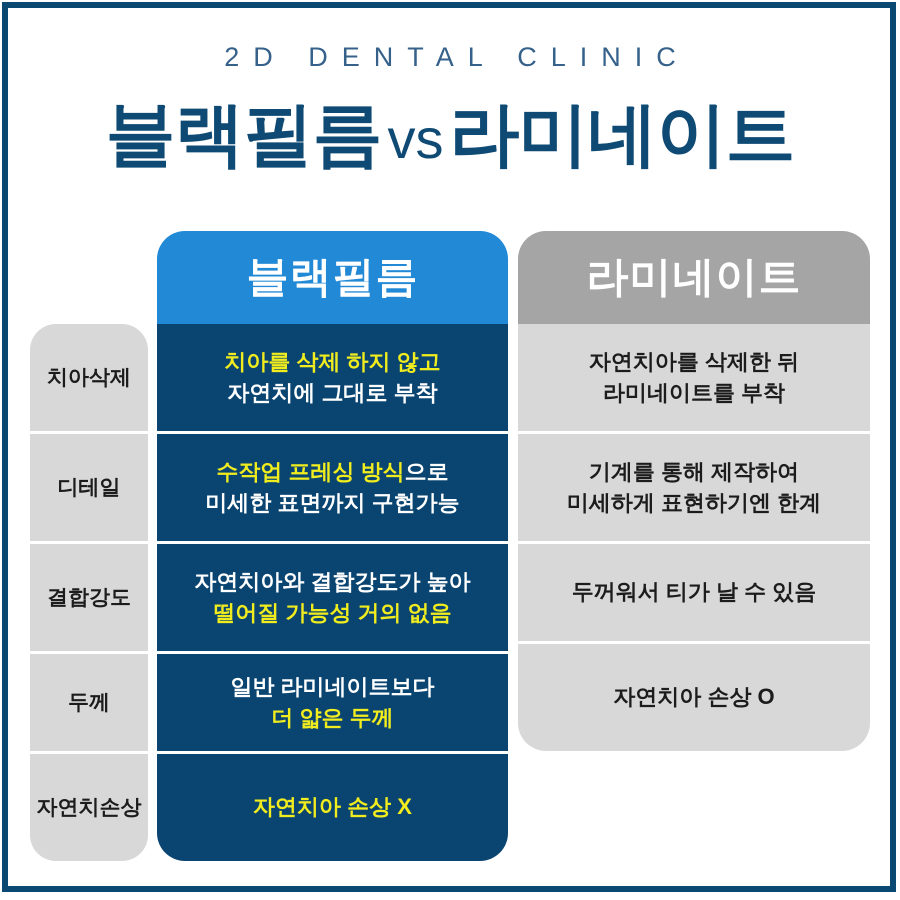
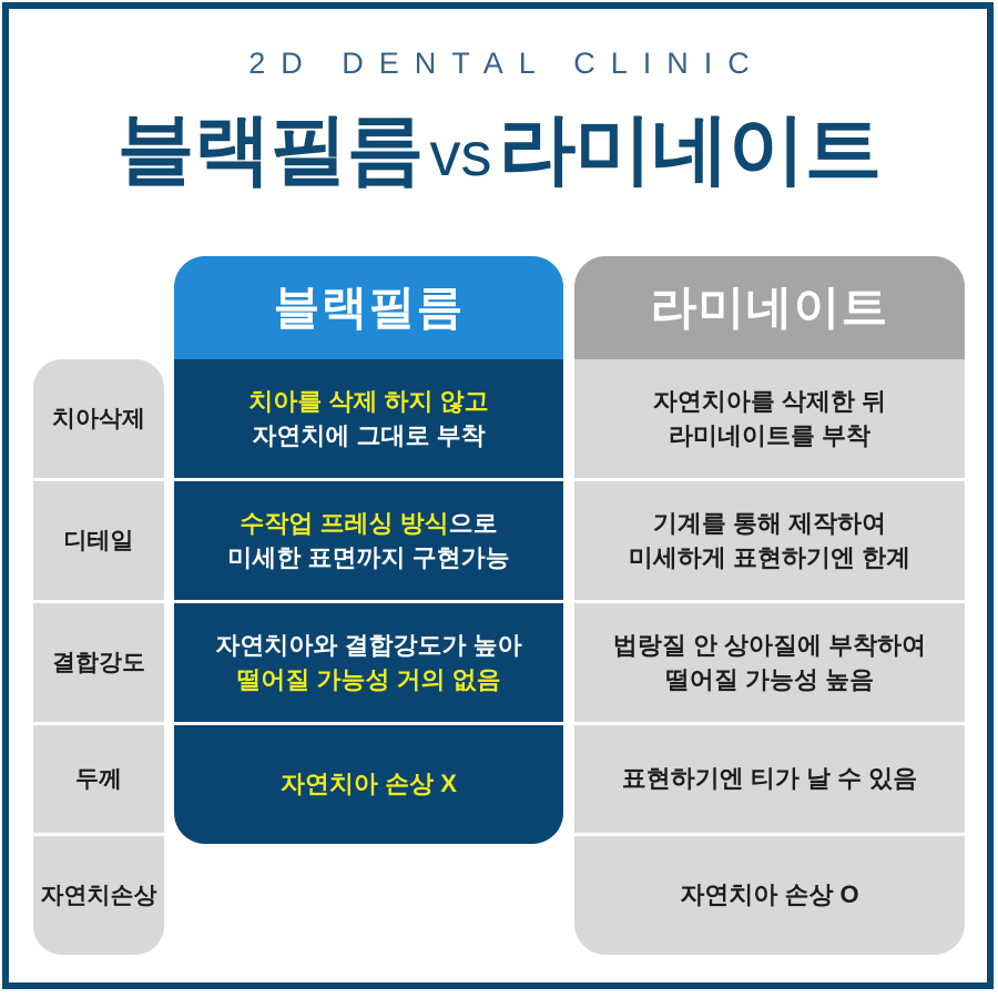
  2D DENTAL CLINIC
  블랙필름vs라미네이트
  치아삭제
  디테일
  결합강도
  두께
  자연치
  손상
  블랙필름
  치아를 삭제 하지 않고
  자연치에 그대로 부착
  수작업 프레싱 방식으로
  미세한 표면까지 구현가능
  자연치아와 결합강도가 높아
  떨어질 가능성 거의 없음
- 일반 라미네이트보다
- 더 얇은 두께
  자연치아 손상 X
  라미네이트
  자연치아를 삭제한 뒤
  라미네이트를 부착
  기계를 통해 제작하여
  미세하게 표현하기엔 한계
+ 법랑질 안 상아질에 부착하여
+ 떨어질 가능성 높음
- 두꺼워서 티가 날 수 있음
+ 표현하기엔 티가 날 수 있음
  자연치아 손상 O
